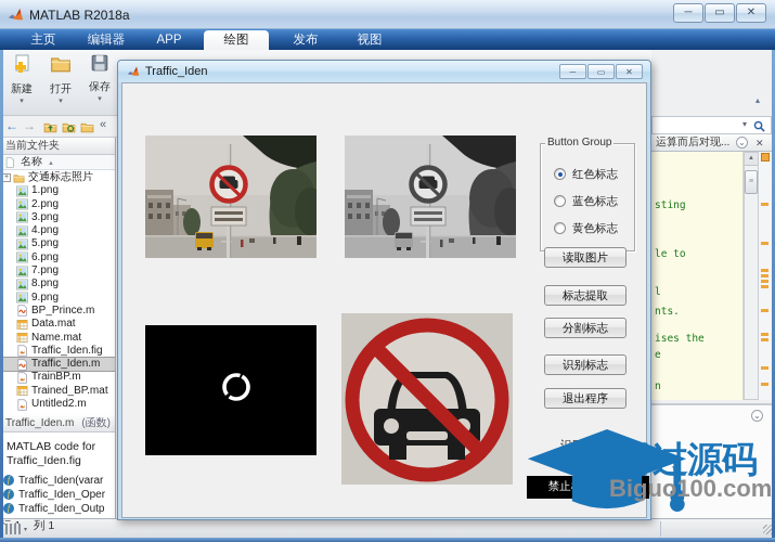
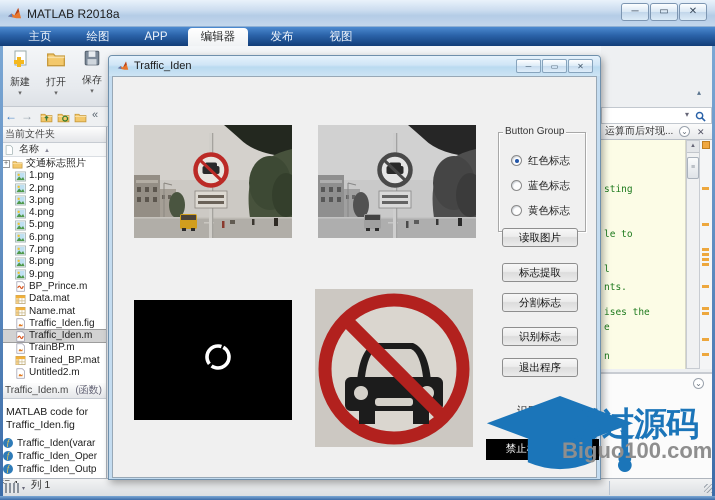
  MATLAB R2018a
  ─
  ▭
  ✕
  主页
- 编辑器
+ 绘图
  APP
- 绘图
+ 编辑器
  发布
  视图
  新建
  打开
  保存
  ←
  →
  «
  当前文件夹
  名称
  交通标志照片
  1.png
  2.png
  3.png
  4.png
  5.png
  6.png
  7.png
  8.png
  9.png
  BP_Prince.m
  Data.mat
  Name.mat
  Traffic_Iden.fig
  Traffic_Iden.m
  TrainBP.m
  Trained_BP.mat
  Untitled2.m
  Traffic_Iden.m
  (函数)
  MATLAB code for
  Traffic_Iden.fig
  f
  Traffic_Iden(varar
  f
  Traffic_Iden_Oper
  f
  Traffic_Iden_Outp
  ▴
  ▾
  运算而后对现...
  ⌄
  ✕
  sting
  le to
  l
  nts.
  ises the
  e
  n
  ⌄
  Traffic_Iden
  ─
  ▭
  ✕
  Button Group
  红色标志
  蓝色标志
  黄色标志
  读取图片
  标志提取
  分割标志
  识别标志
  退出程序
  必过源码
  Biguo100.com
